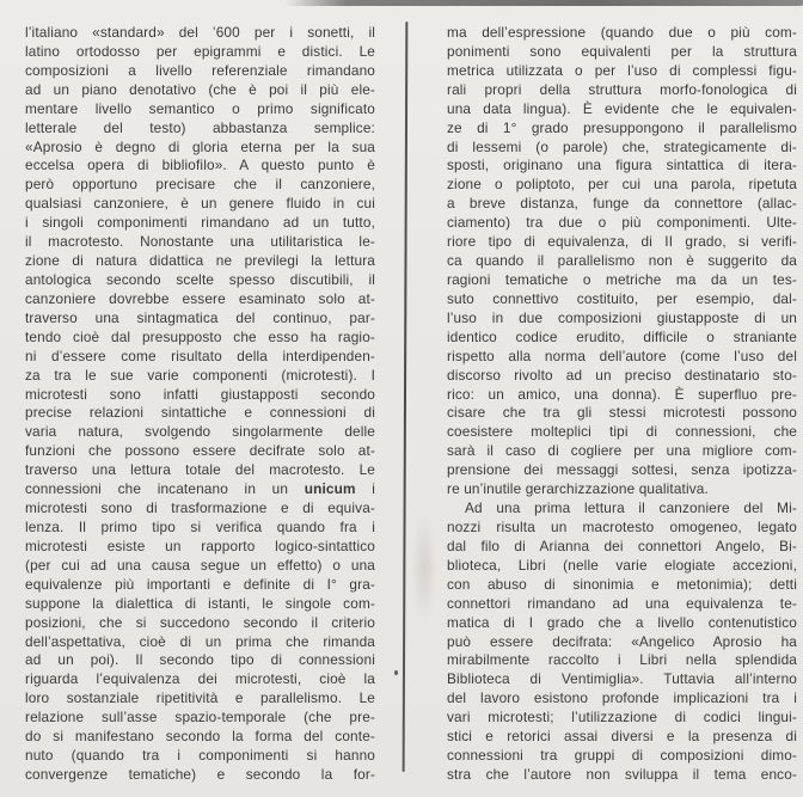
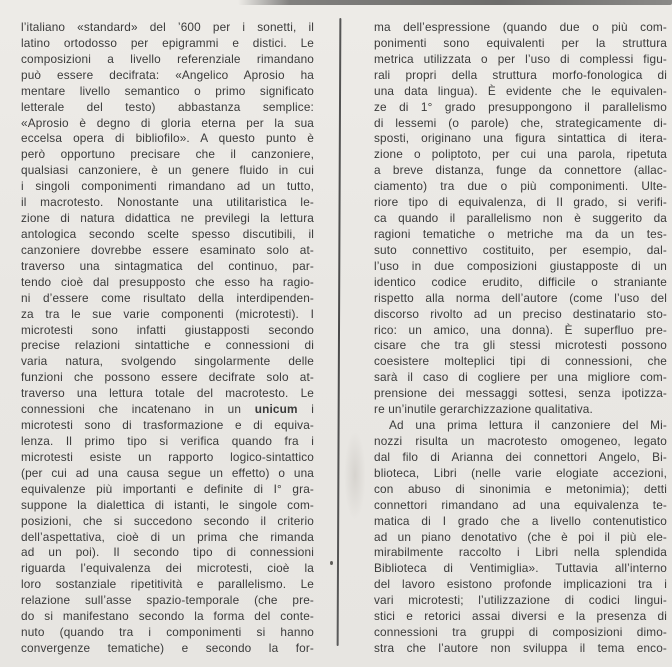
  l’italiano «standard» del ’600 per i sonetti, il
  latino ortodosso per epigrammi e distici. Le
  composizioni a livello referenziale rimandano
- ad un piano denotativo (che è poi il più ele-
+ può essere decifrata: «Angelico Aprosio ha
  mentare livello semantico o primo significato
  letterale del testo) abbastanza semplice:
  «Aprosio è degno di gloria eterna per la sua
  eccelsa opera di bibliofilo». A questo punto è
  però opportuno precisare che il canzoniere,
  qualsiasi canzoniere, è un genere fluido in cui
  i singoli componimenti rimandano ad un tutto,
  il macrotesto. Nonostante una utilitaristica le-
  zione di natura didattica ne previlegi la lettura
  antologica secondo scelte spesso discutibili, il
  canzoniere dovrebbe essere esaminato solo at-
  traverso una sintagmatica del continuo, par-
  tendo cioè dal presupposto che esso ha ragio-
  ni d’essere come risultato della interdipenden-
  za tra le sue varie componenti (microtesti). I
  microtesti sono infatti giustapposti secondo
  precise relazioni sintattiche e connessioni di
  varia natura, svolgendo singolarmente delle
  funzioni che possono essere decifrate solo at-
  traverso una lettura totale del macrotesto. Le
  connessioni che incatenano in un unicum i
  microtesti sono di trasformazione e di equiva-
  lenza. Il primo tipo si verifica quando fra i
  microtesti esiste un rapporto logico-sintattico
  (per cui ad una causa segue un effetto) o una
  equivalenze più importanti e definite di I° gra-
  suppone la dialettica di istanti, le singole com-
  posizioni, che si succedono secondo il criterio
  dell’aspettativa, cioè di un prima che rimanda
  ad un poi). Il secondo tipo di connessioni
  riguarda l’equivalenza dei microtesti, cioè la
  loro sostanziale ripetitività e parallelismo. Le
  relazione sull’asse spazio-temporale (che pre-
  do si manifestano secondo la forma del conte-
  nuto (quando tra i componimenti si hanno
  convergenze tematiche) e secondo la for-
  ma dell’espressione (quando due o più com-
  ponimenti sono equivalenti per la struttura
  metrica utilizzata o per l’uso di complessi figu-
  rali propri della struttura morfo-fonologica di
  una data lingua). È evidente che le equivalen-
  ze di 1° grado presuppongono il parallelismo
  di lessemi (o parole) che, strategicamente di-
  sposti, originano una figura sintattica di itera-
  zione o poliptoto, per cui una parola, ripetuta
  a breve distanza, funge da connettore (allac-
  ciamento) tra due o più componimenti. Ulte-
  riore tipo di equivalenza, di II grado, si verifi-
  ca quando il parallelismo non è suggerito da
  ragioni tematiche o metriche ma da un tes-
  suto connettivo costituito, per esempio, dal-
  l’uso in due composizioni giustapposte di un
  identico codice erudito, difficile o straniante
  rispetto alla norma dell’autore (come l’uso del
  discorso rivolto ad un preciso destinatario sto-
  rico: un amico, una donna). È superfluo pre-
  cisare che tra gli stessi microtesti possono
  coesistere molteplici tipi di connessioni, che
  sarà il caso di cogliere per una migliore com-
  prensione dei messaggi sottesi, senza ipotizza-
  re un’inutile gerarchizzazione qualitativa.
  Ad una prima lettura il canzoniere del Mi-
  nozzi risulta un macrotesto omogeneo, legato
  dal filo di Arianna dei connettori Angelo, Bi-
  blioteca, Libri (nelle varie elogiate accezioni,
  con abuso di sinonimia e metonimia); detti
  connettori rimandano ad una equivalenza te-
  matica di I grado che a livello contenutistico
- può essere decifrata: «Angelico Aprosio ha
+ ad un piano denotativo (che è poi il più ele-
  mirabilmente raccolto i Libri nella splendida
  Biblioteca di Ventimiglia». Tuttavia all’interno
  del lavoro esistono profonde implicazioni tra i
  vari microtesti; l’utilizzazione di codici lingui-
  stici e retorici assai diversi e la presenza di
  connessioni tra gruppi di composizioni dimo-
  stra che l’autore non sviluppa il tema enco-
